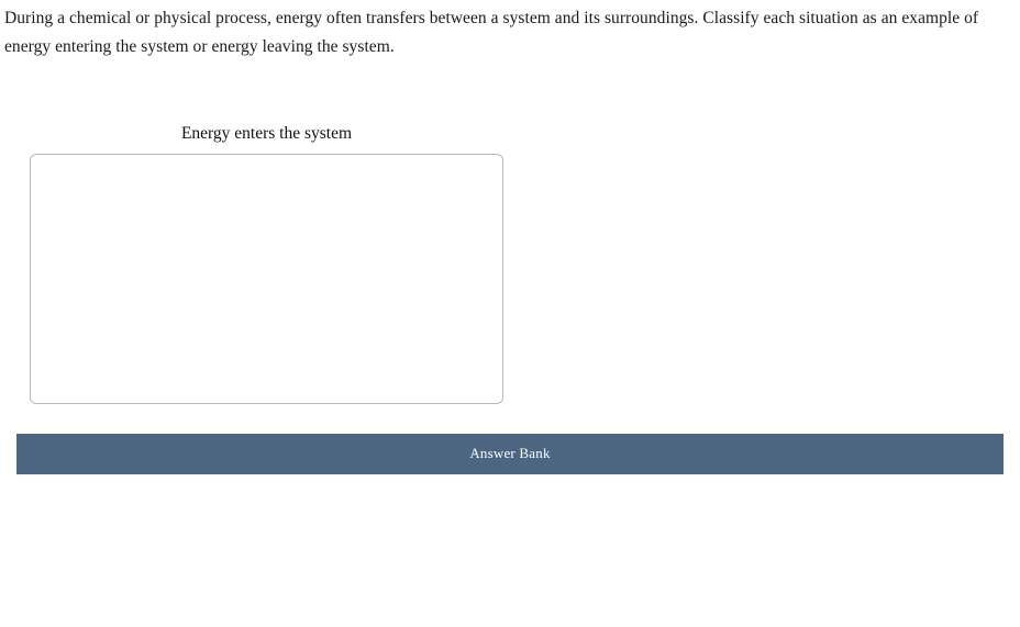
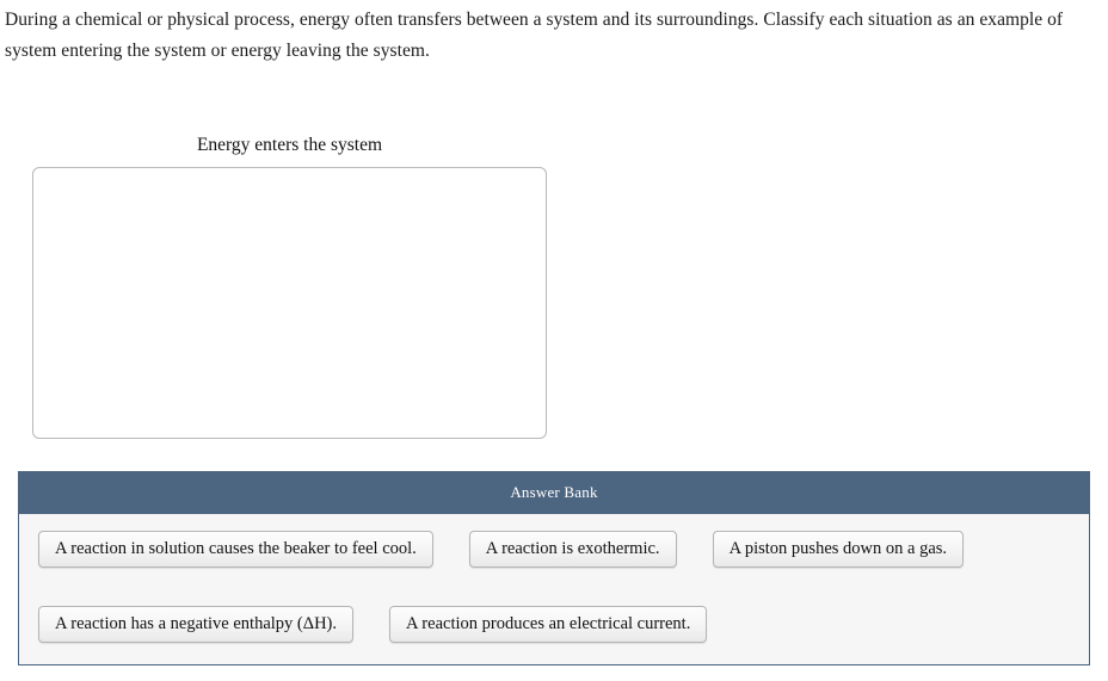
- During a chemical or physical process, energy often transfers between a system and its surroundings. Classify each situation as an example of energy entering the system or energy leaving the system.
+ During a chemical or physical process, energy often transfers between a system and its surroundings. Classify each situation as an example of system entering the system or energy leaving the system.
  Energy enters the system
  Answer Bank
+ A reaction in solution causes the beaker to feel cool.
+ A reaction is exothermic.
+ A piston pushes down on a gas.
+ A reaction has a negative enthalpy (ΔH).
+ A reaction produces an electrical current.
